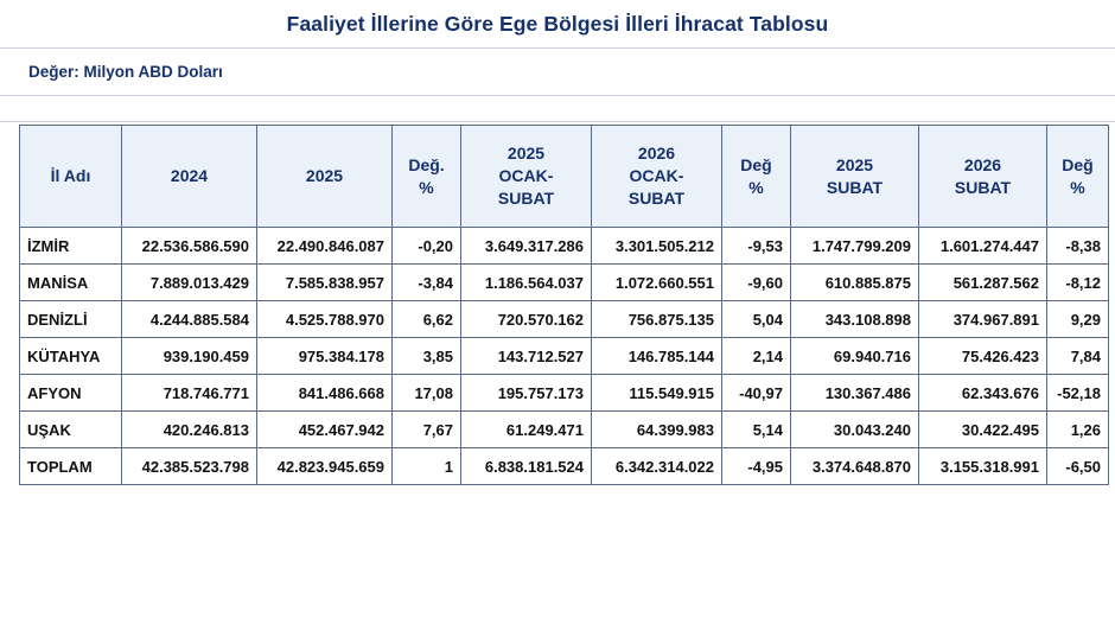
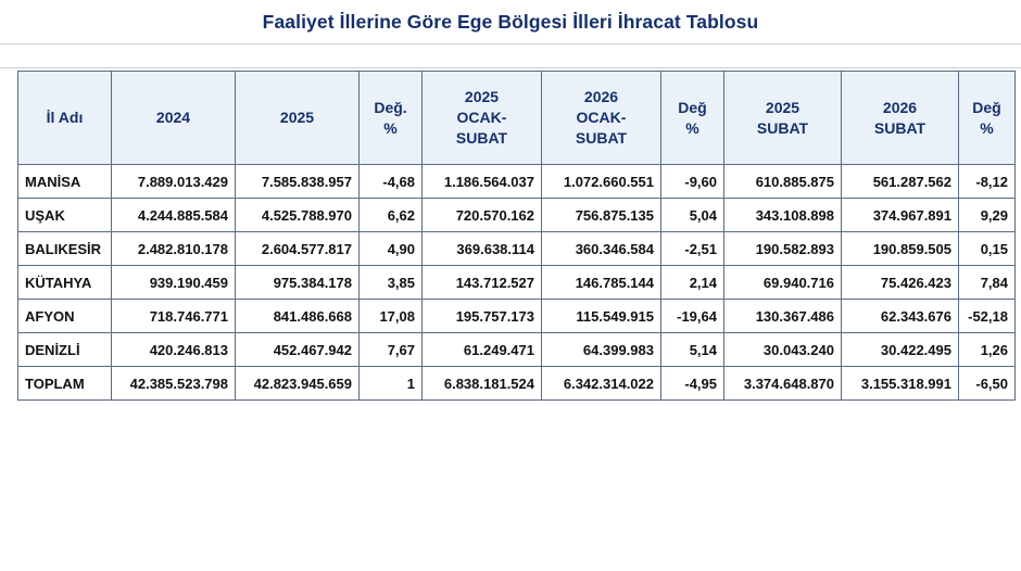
  Faaliyet İllerine Göre Ege Bölgesi İlleri İhracat Tablosu
- Değer: Milyon ABD Doları
  İl Adı	2024	2025	Değ. %	2025 OCAK- SUBAT	2026 OCAK- SUBAT	Değ %	2025 SUBAT	2026 SUBAT	Değ %
- İZMİR	22.536.586.590	22.490.846.087	-0,20	3.649.317.286	3.301.505.212	-9,53	1.747.799.209	1.601.274.447	-8,38
- MANİSA	7.889.013.429	7.585.838.957	-3,84	1.186.564.037	1.072.660.551	-9,60	610.885.875	561.287.562	-8,12
+ MANİSA	7.889.013.429	7.585.838.957	-4,68	1.186.564.037	1.072.660.551	-9,60	610.885.875	561.287.562	-8,12
- DENİZLİ	4.244.885.584	4.525.788.970	6,62	720.570.162	756.875.135	5,04	343.108.898	374.967.891	9,29
+ UŞAK	4.244.885.584	4.525.788.970	6,62	720.570.162	756.875.135	5,04	343.108.898	374.967.891	9,29
+ BALIKESİR	2.482.810.178	2.604.577.817	4,90	369.638.114	360.346.584	-2,51	190.582.893	190.859.505	0,15
  KÜTAHYA	939.190.459	975.384.178	3,85	143.712.527	146.785.144	2,14	69.940.716	75.426.423	7,84
- AFYON	718.746.771	841.486.668	17,08	195.757.173	115.549.915	-40,97	130.367.486	62.343.676	-52,18
+ AFYON	718.746.771	841.486.668	17,08	195.757.173	115.549.915	-19,64	130.367.486	62.343.676	-52,18
- UŞAK	420.246.813	452.467.942	7,67	61.249.471	64.399.983	5,14	30.043.240	30.422.495	1,26
+ DENİZLİ	420.246.813	452.467.942	7,67	61.249.471	64.399.983	5,14	30.043.240	30.422.495	1,26
  TOPLAM	42.385.523.798	42.823.945.659	1	6.838.181.524	6.342.314.022	-4,95	3.374.648.870	3.155.318.991	-6,50
